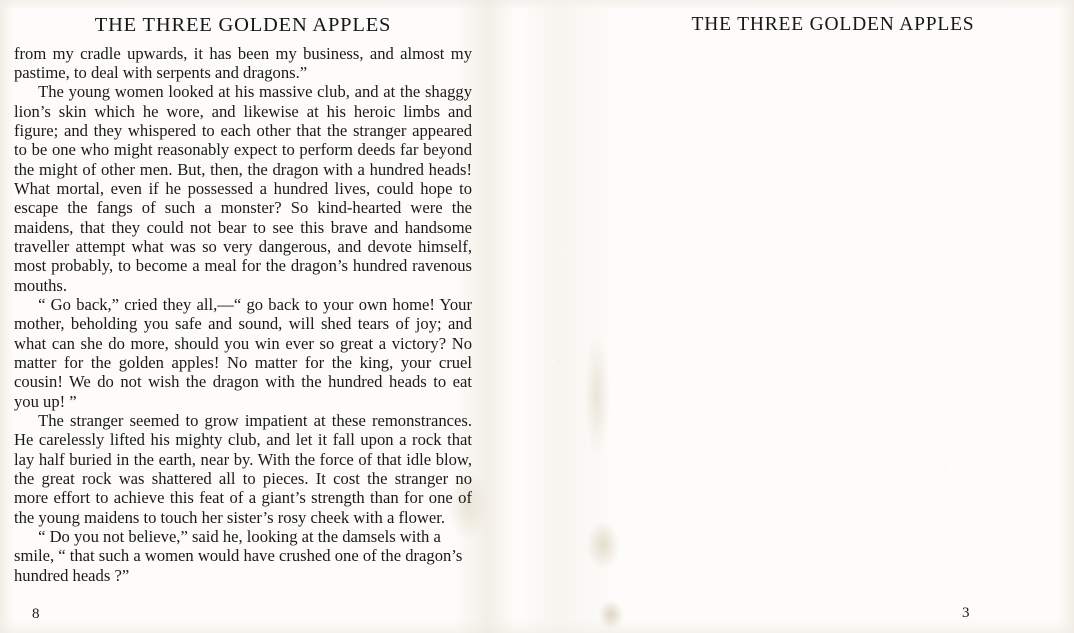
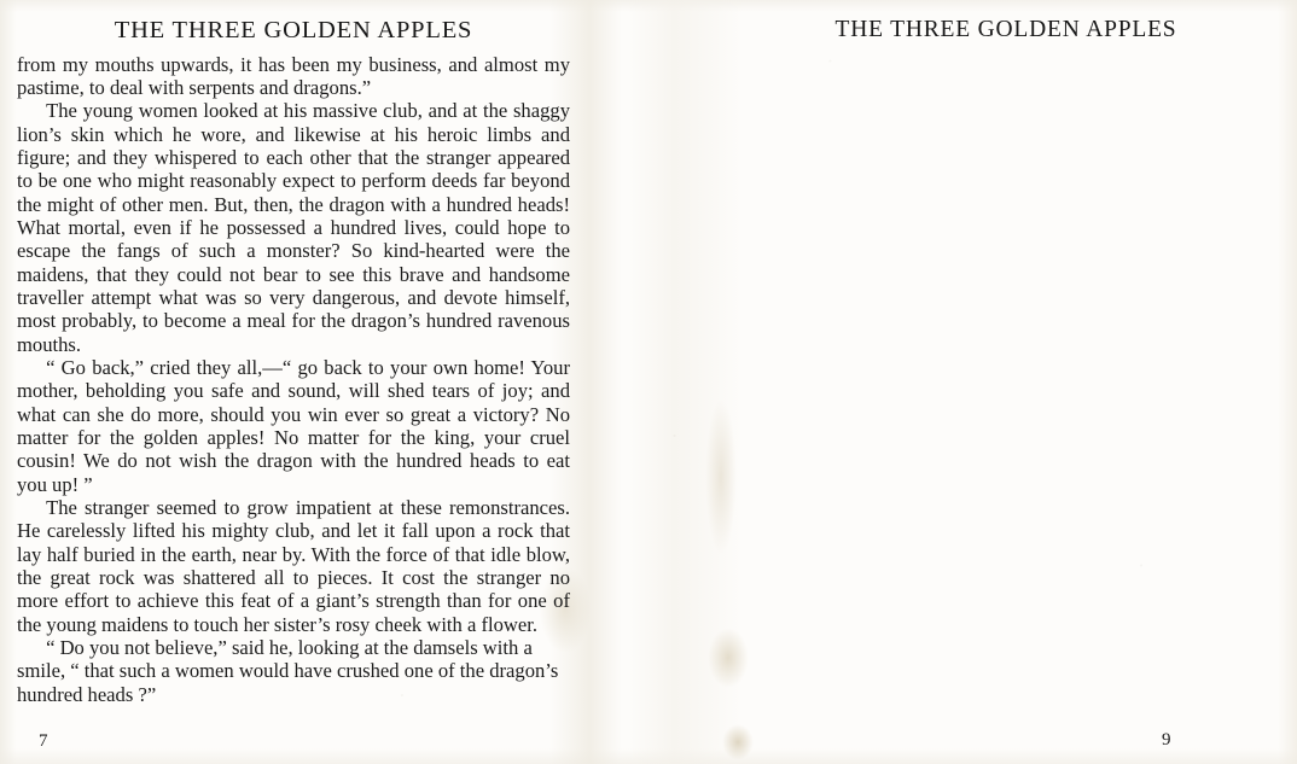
  THE THREE GOLDEN APPLES
- from my cradle upwards, it has been my business, and almost my pastime, to deal with serpents and dragons.”
+ from my mouths upwards, it has been my business, and almost my pastime, to deal with serpents and dragons.”
  The young women looked at his massive club, and at the shaggy lion’s skin which he wore, and likewise at his heroic limbs and figure; and they whispered to each other that the stranger appeared to be one who might reasonably expect to perform deeds far beyond the might of other men. But, then, the dragon with a hundred heads! What mortal, even if he possessed a hundred lives, could hope to escape the fangs of such a monster? So kind-hearted were the maidens, that they could not bear to see this brave and handsome traveller attempt what was so very dangerous, and devote himself, most probably, to become a meal for the dragon’s hundred ravenous mouths.
  “ Go back,” cried they all,—“ go back to your own home! Your mother, beholding you safe and sound, will shed tears of joy; and what can she do more, should you win ever so great a victory? No matter for the golden apples! No matter for the king, your cruel cousin! We do not wish the dragon with the hundred heads to eat you up! ”
  The stranger seemed to grow impatient at these remonstrances. He carelessly lifted his mighty club, and let it fall upon a rock that lay half buried in the earth, near by. With the force of that idle blow, the great rock was shattered all to pieces. It cost the stranger no more effort to achieve this feat of a giant’s strength than for one of the young maidens to touch her sister’s rosy cheek with a flower.
  “ Do you not believe,” said he, looking at the damsels with a smile, “ that such a women would have crushed one of the dragon’s hundred heads ?”
  THE THREE GOLDEN APPLES
- 8
+ 7
- 3
+ 9
